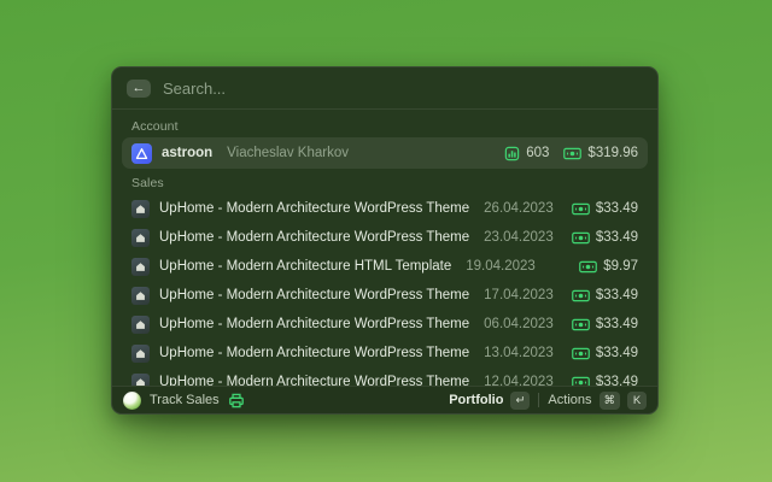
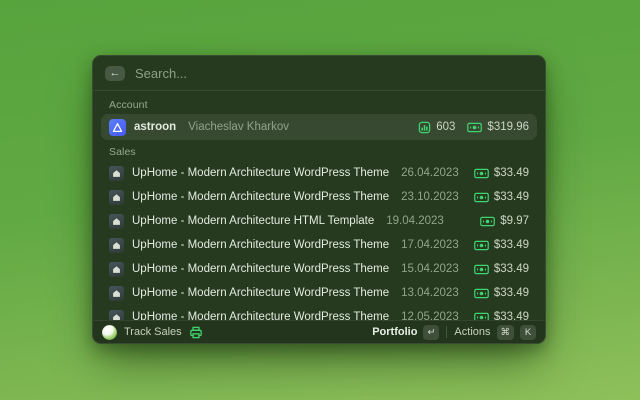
  ←
  Search...
  Account
  astroon
  Viacheslav Kharkov
  603
  $319.96
  Sales
  UpHome - Modern Architecture WordPress Theme
  26.04.2023
  $33.49
  UpHome - Modern Architecture WordPress Theme
- 23.04.2023
+ 23.10.2023
  $33.49
  UpHome - Modern Architecture HTML Template
  19.04.2023
  $9.97
  UpHome - Modern Architecture WordPress Theme
  17.04.2023
  $33.49
  UpHome - Modern Architecture WordPress Theme
- 06.04.2023
+ 15.04.2023
  $33.49
  UpHome - Modern Architecture WordPress Theme
  13.04.2023
  $33.49
  UpHome - Modern Architecture WordPress Theme
- 12.04.2023
+ 12.05.2023
  $33.49
  Track Sales
  Portfolio
  ↵
  Actions
  ⌘
  K
